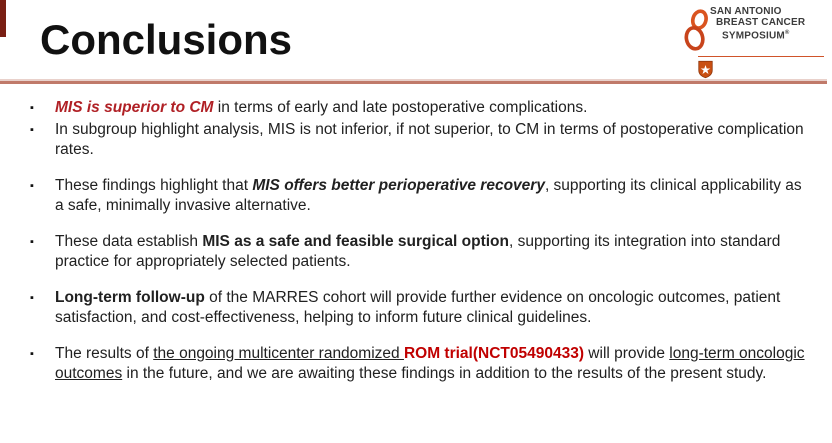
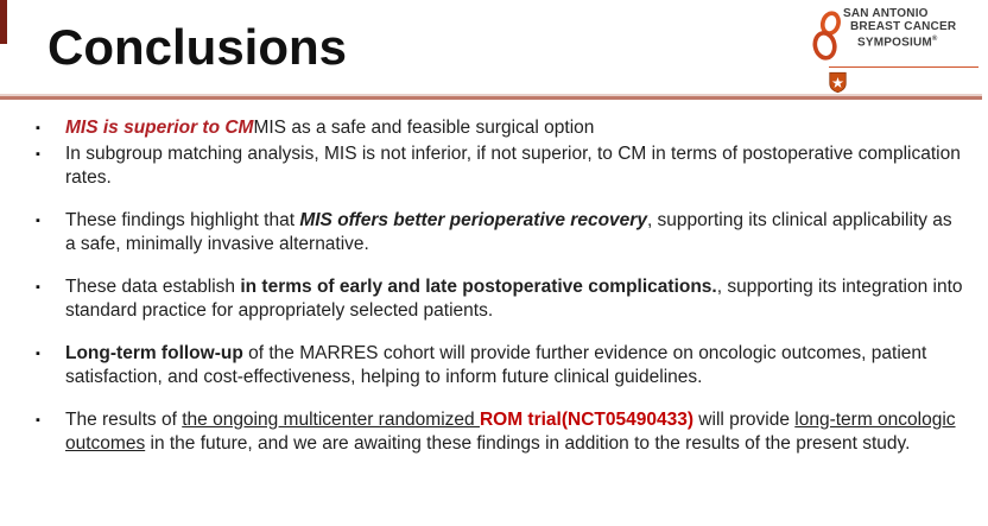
  Conclusions
  SAN ANTONIO
  BREAST CANCER
  SYMPOSIUM
  ▪
- MIS is superior to CM in terms of early and late postoperative complications.
+ MIS is superior to CMMIS as a safe and feasible surgical option
  ▪
- In subgroup highlight analysis, MIS is not inferior, if not superior, to CM in terms of postoperative complication rates.
+ In subgroup matching analysis, MIS is not inferior, if not superior, to CM in terms of postoperative complication rates.
  ▪
  These findings highlight that MIS offers better perioperative recovery, supporting its clinical applicability as a safe, minimally invasive alternative.
  ▪
- These data establish MIS as a safe and feasible surgical option, supporting its integration into standard practice for appropriately selected patients.
+ These data establish in terms of early and late postoperative complications., supporting its integration into standard practice for appropriately selected patients.
  ▪
  Long-term follow-up of the MARRES cohort will provide further evidence on oncologic outcomes, patient satisfaction, and cost-effectiveness, helping to inform future clinical guidelines.
  ▪
  The results of the ongoing multicenter randomized ROM trial(NCT05490433) will provide long-term oncologic outcomes in the future, and we are awaiting these findings in addition to the results of the present study.
